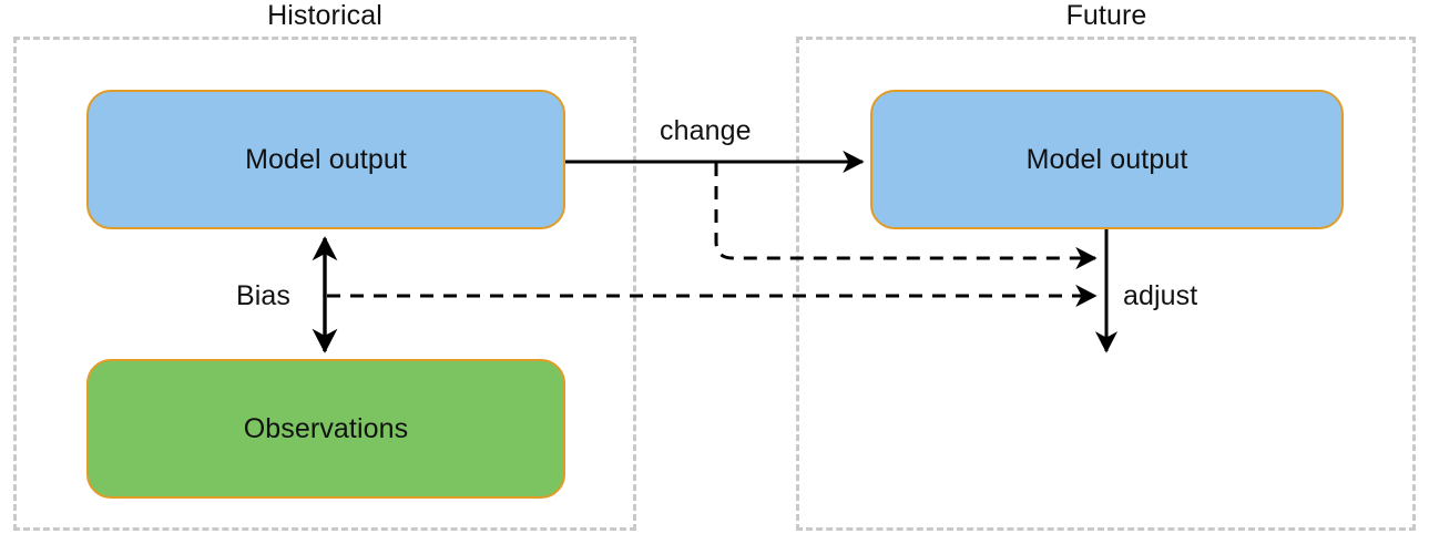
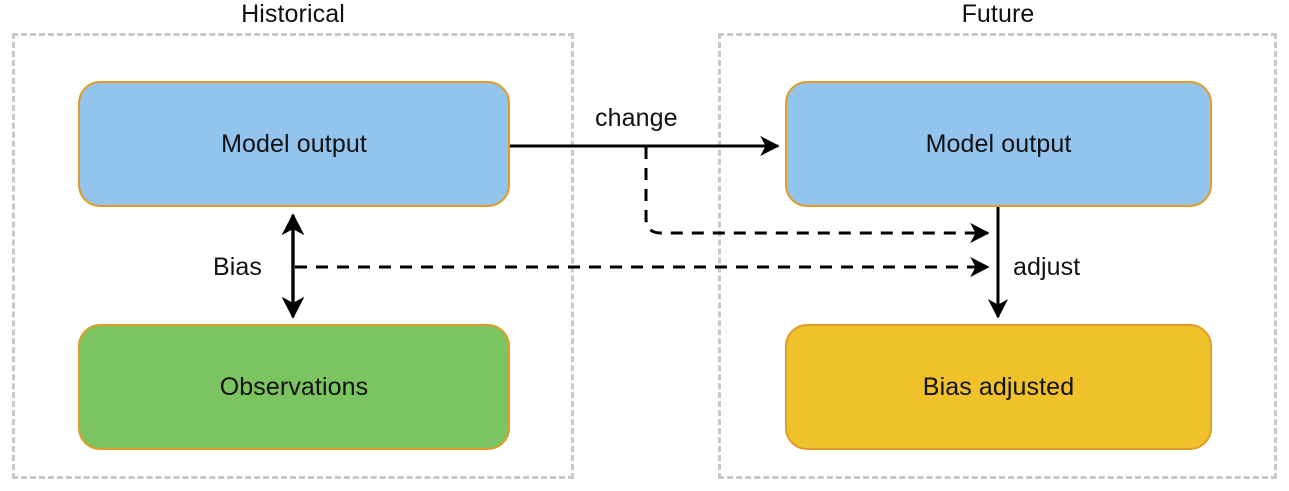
  Historical
  Future
  Model output
  Observations
  Model output
+ Bias adjusted
  change
  Bias
  adjust
